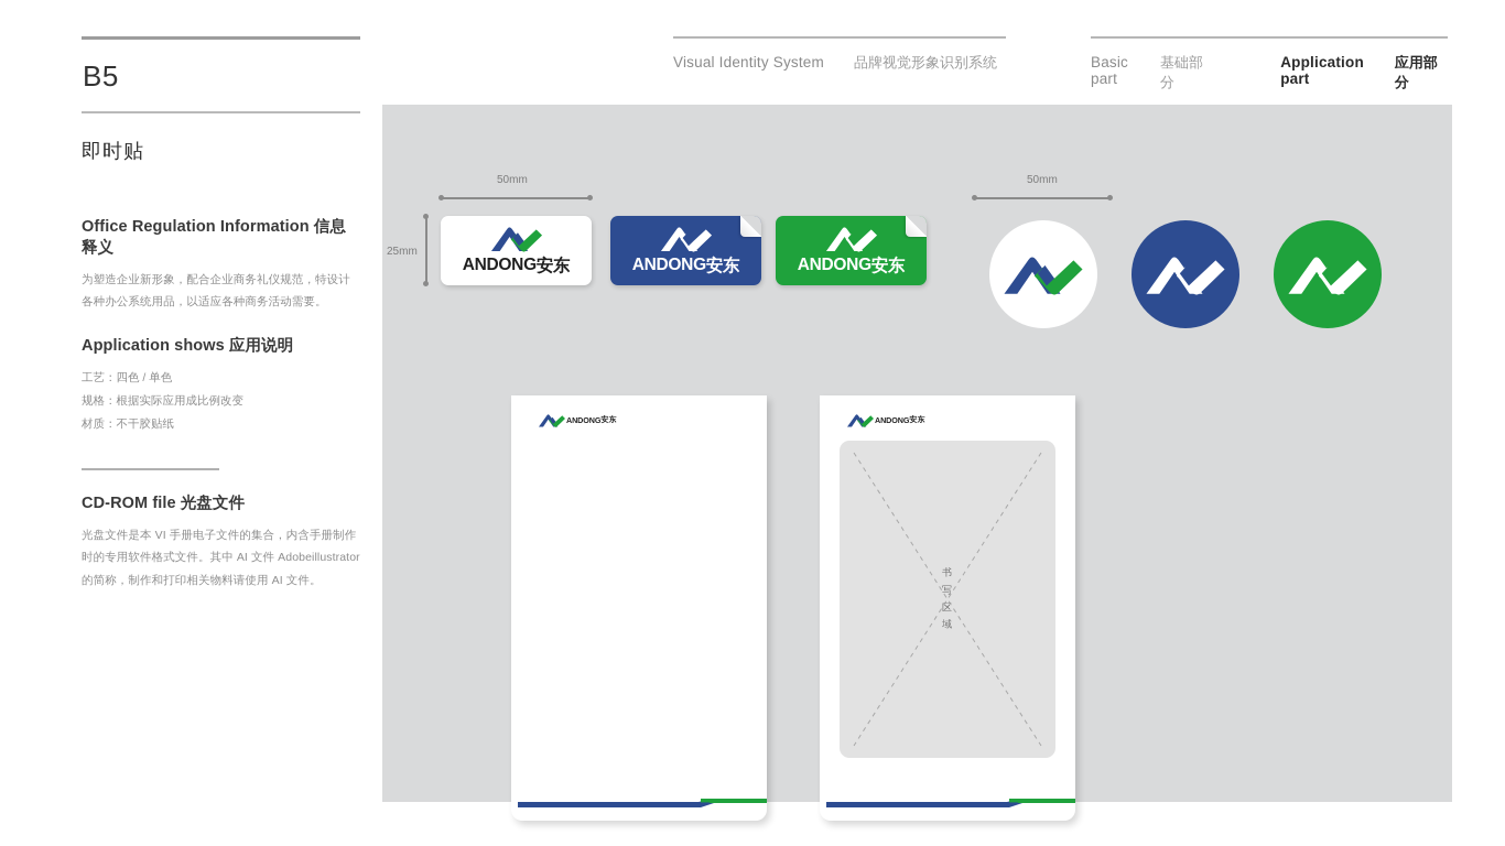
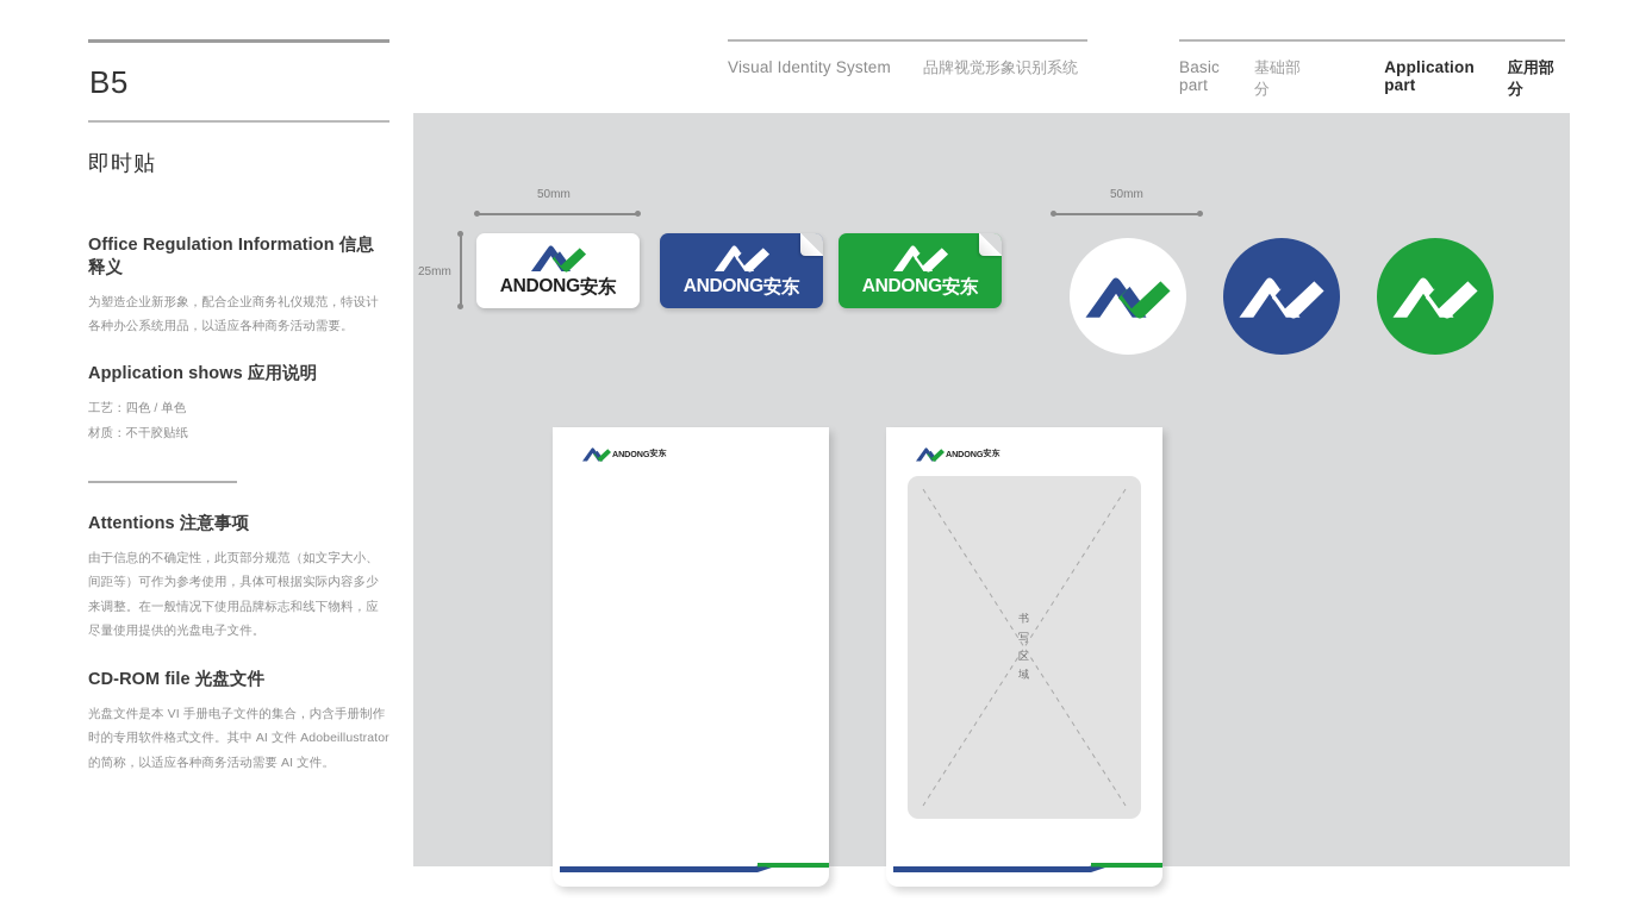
  Visual Identity System
  品牌视觉形象识别系统
  Basic part
  基础部分
  Application part
  应用部分
  B5
  即时贴
  Office Regulation Information 信息释义
  为塑造企业新形象，配合企业商务礼仪规范，特设计各种办公系统用品，以适应各种商务活动需要。
  Application shows 应用说明
  工艺：四色 / 单色
- 规格：根据实际应用成比例改变
  材质：不干胶贴纸
+ Attentions 注意事项
+ 由于信息的不确定性，此页部分规范（如文字大小、间距等）可作为参考使用，具体可根据实际内容多少来调整。在一般情况下使用品牌标志和线下物料，应尽量使用提供的光盘电子文件。
  CD-ROM file 光盘文件
- 光盘文件是本 VI 手册电子文件的集合，内含手册制作时的专用软件格式文件。其中 AI 文件 Adobeillustrator 的简称，制作和打印相关物料请使用 AI 文件。
+ 光盘文件是本 VI 手册电子文件的集合，内含手册制作时的专用软件格式文件。其中 AI 文件 Adobeillustrator 的简称，以适应各种商务活动需要 AI 文件。
  50mm
  25mm
  50mm
  ANDONG
  安东
  ANDONG
  安东
  ANDONG
  安东
  ANDONG
  安东
  ANDONG
  安东
  书
  写
  区
  域
